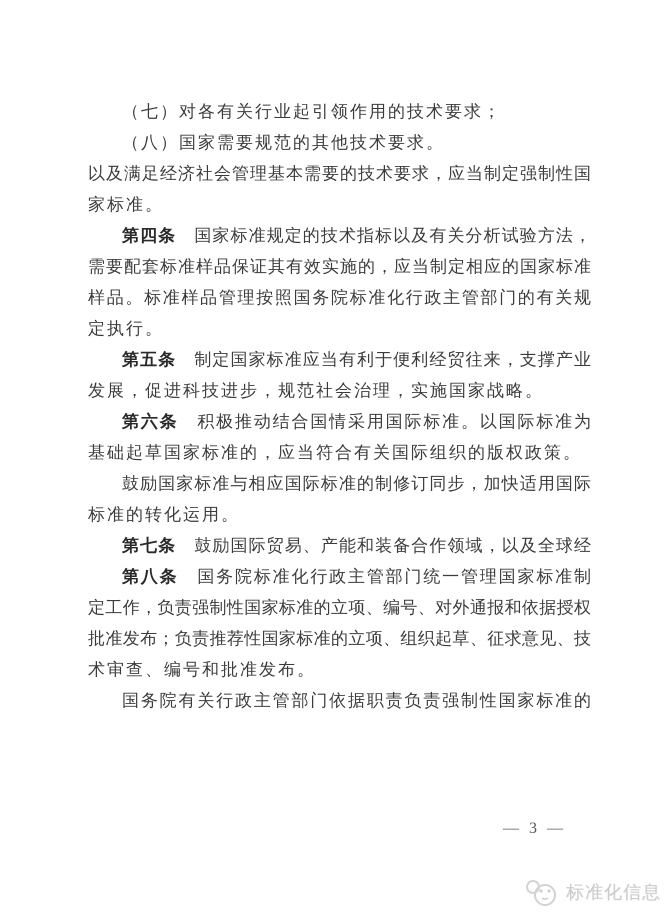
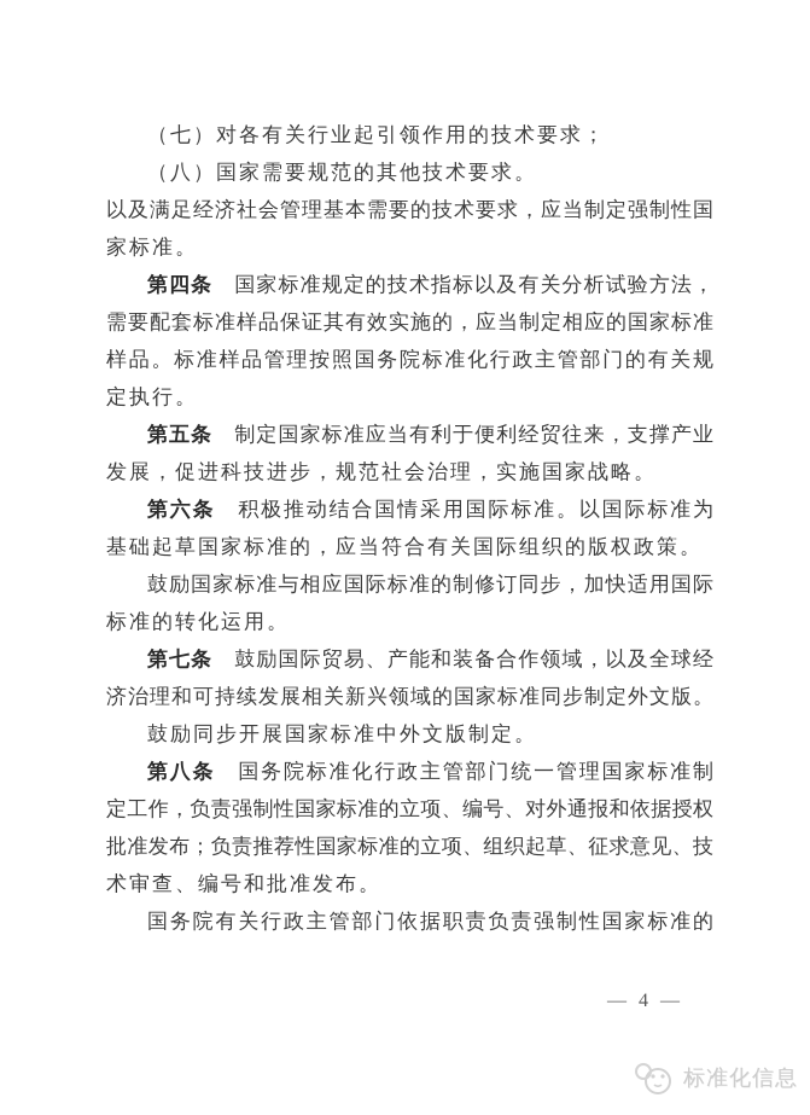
  （七）对各有关行业起引领作用的技术要求；
  （八）国家需要规范的其他技术要求。
  以及满足经济社会管理基本需要的技术要求，应当制定强制性国
  家标准。
  第四条 国家标准规定的技术指标以及有关分析试验方法，
  需要配套标准样品保证其有效实施的，应当制定相应的国家标准
  样品。标准样品管理按照国务院标准化行政主管部门的有关规
  定执行。
  第五条 制定国家标准应当有利于便利经贸往来，支撑产业
  发展，促进科技进步，规范社会治理，实施国家战略。
  第六条 积极推动结合国情采用国际标准。以国际标准为
  基础起草国家标准的，应当符合有关国际组织的版权政策。
  鼓励国家标准与相应国际标准的制修订同步，加快适用国际
  标准的转化运用。
  第七条 鼓励国际贸易、产能和装备合作领域，以及全球经
+ 济治理和可持续发展相关新兴领域的国家标准同步制定外文版。
+ 鼓励同步开展国家标准中外文版制定。
  第八条 国务院标准化行政主管部门统一管理国家标准制
  定工作，负责强制性国家标准的立项、编号、对外通报和依据授权
  批准发布；负责推荐性国家标准的立项、组织起草、征求意见、技
  术审查、编号和批准发布。
  国务院有关行政主管部门依据职责负责强制性国家标准的
- — 3 —
+ — 4 —
  标准化信息
